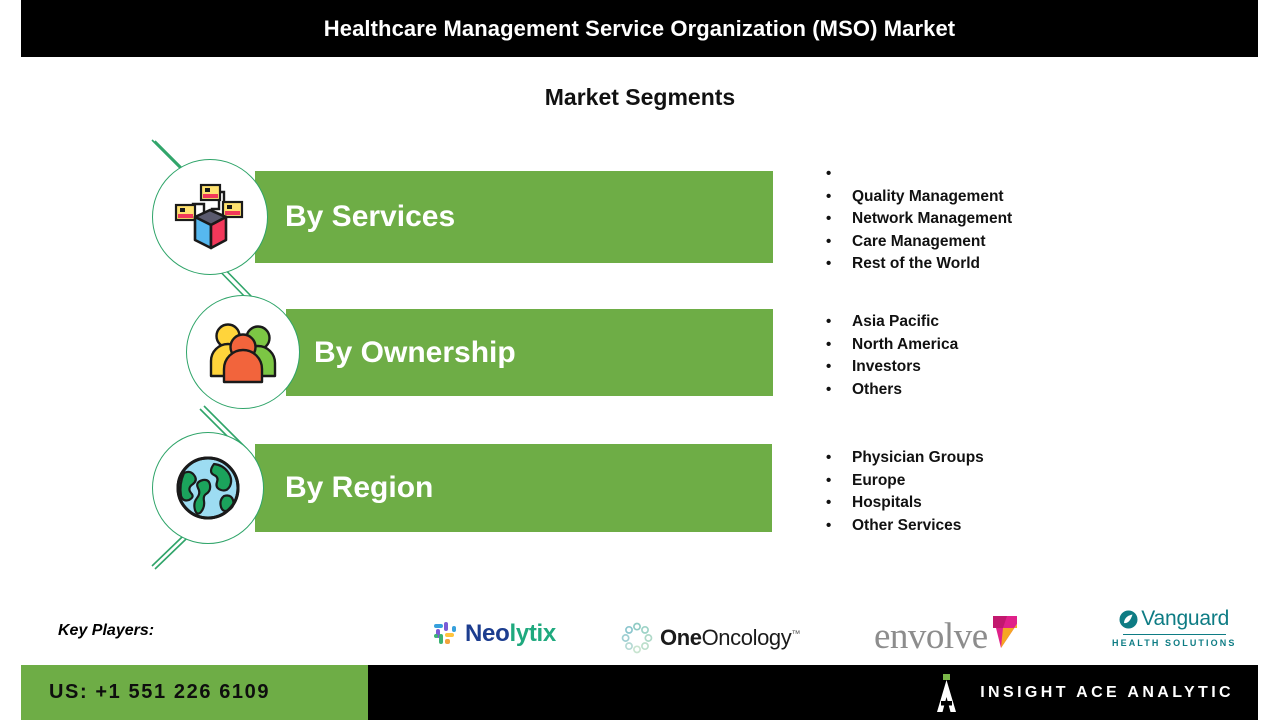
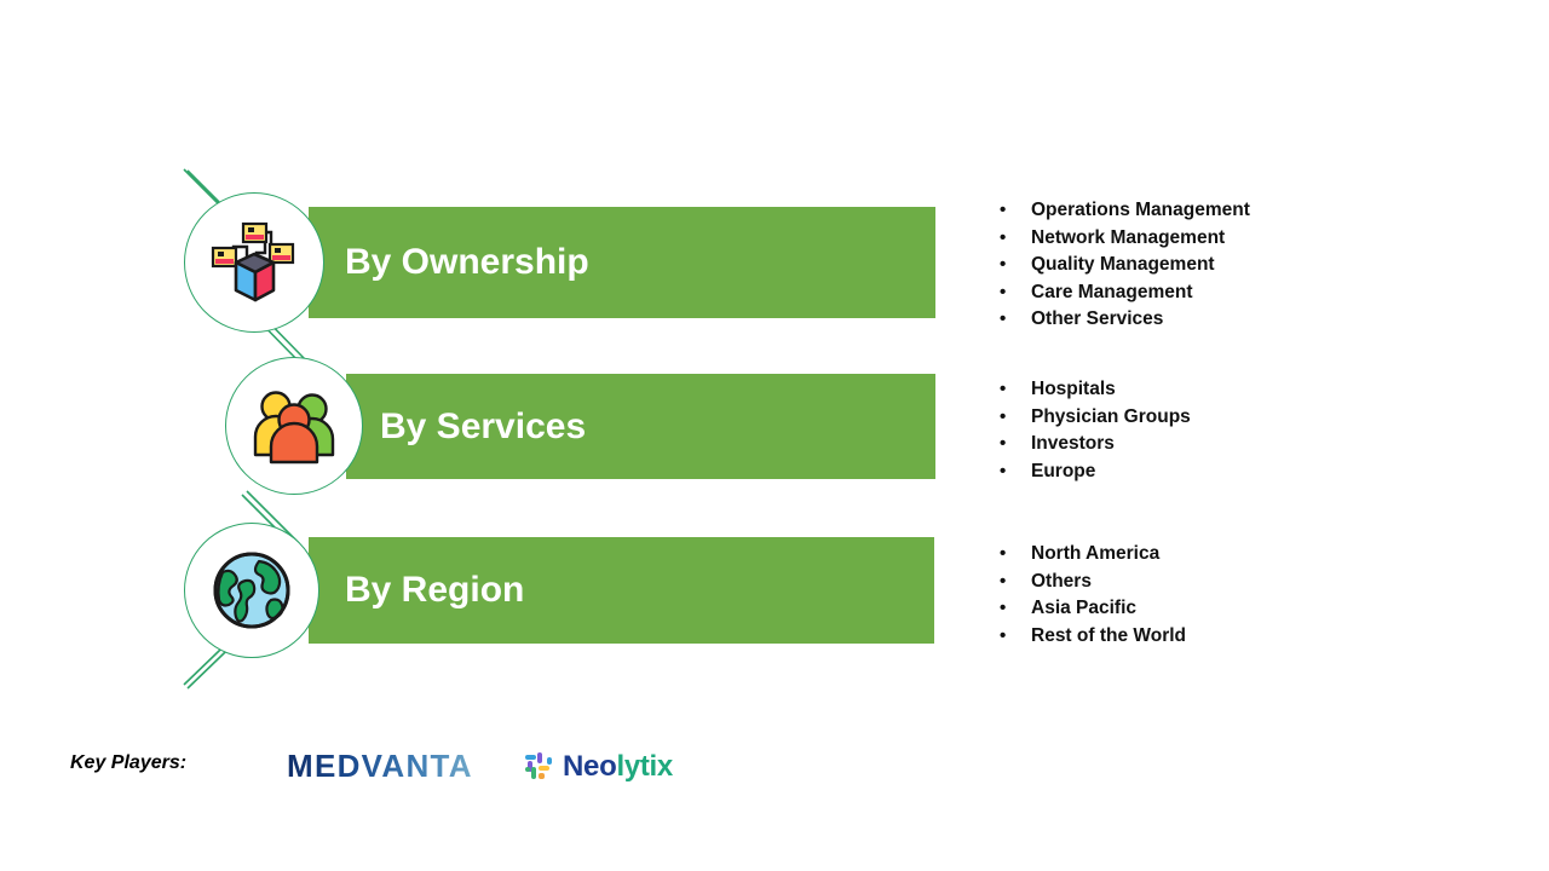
- Healthcare Management Service Organization (MSO) Market
- Market Segments
- By Services
+ By Ownership
  •
+ Operations Management
  •
- Quality Management
+ Network Management
  •
- Network Management
+ Quality Management
  •
  Care Management
  •
- Rest of the World
+ Other Services
- By Ownership
+ By Services
  •
- Asia Pacific
+ Hospitals
  •
- North America
+ Physician Groups
  •
  Investors
  •
- Others
+ Europe
  By Region
  •
- Physician Groups
+ North America
  •
- Europe
+ Others
  •
- Hospitals
+ Asia Pacific
  •
- Other Services
+ Rest of the World
  Key Players:
+ MEDVANTA
  Neolytix
- OneOncology™
- envolve
- Vanguard
- HEALTH SOLUTIONS
- US: +1 551 226 6109
- INSIGHT ACE ANALYTIC
